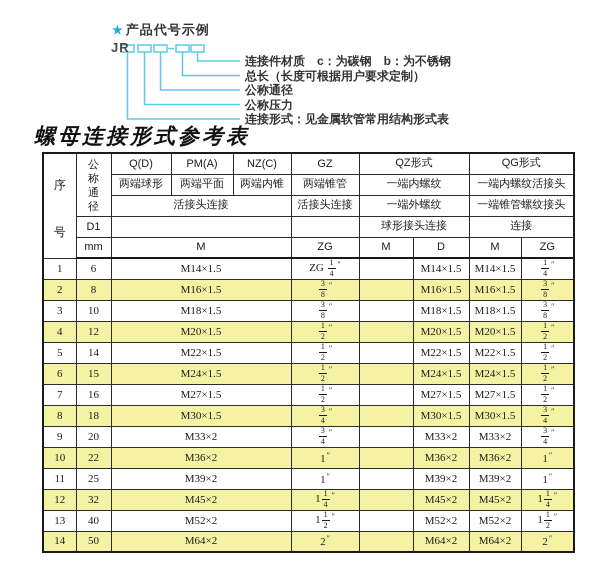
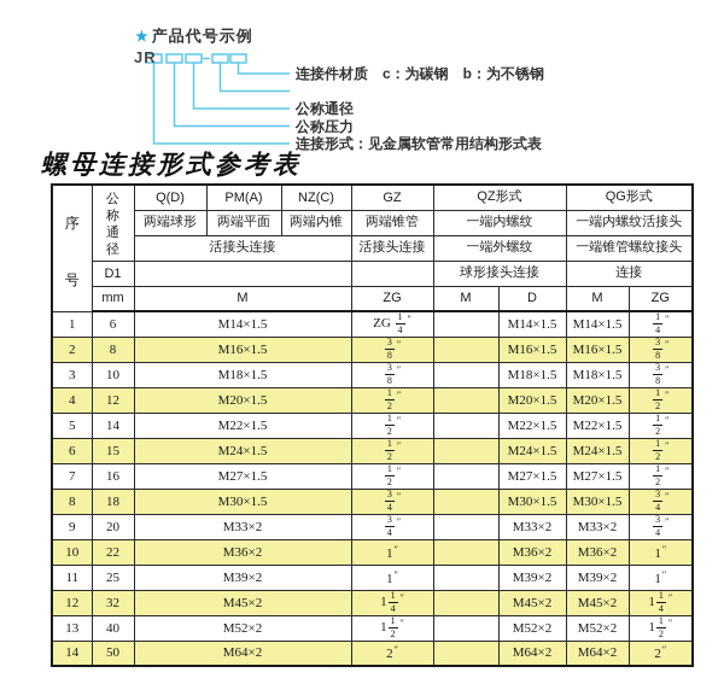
  ★ 产品代号示例
  JR
  连接件材质 c：为碳钢 b：为不锈钢
- 总长（长度可根据用户要求定制）
  公称通径
  公称压力
  连接形式：见金属软管常用结构形式表
  螺母连接形式参考表
  序号	公称通径	Q(D)	PM(A)	NZ(C)	GZ	QZ形式	QG形式
  两端球形	两端平面	两端内锥	两端锥管	一端内螺纹	一端内螺纹活接头
  活接头连接	活接头连接	一端外螺纹	一端锥管螺纹接头
  D1			球形接头连接	连接
  mm	M	ZG	M	D	M	ZG
  1	6	M14×1.5	ZG 14″		M14×1.5	M14×1.5	14″
  2	8	M16×1.5	38″		M16×1.5	M16×1.5	38″
  3	10	M18×1.5	38″		M18×1.5	M18×1.5	38″
  4	12	M20×1.5	12″		M20×1.5	M20×1.5	12″
  5	14	M22×1.5	12″		M22×1.5	M22×1.5	12″
  6	15	M24×1.5	12″		M24×1.5	M24×1.5	12″
  7	16	M27×1.5	12″		M27×1.5	M27×1.5	12″
  8	18	M30×1.5	34″		M30×1.5	M30×1.5	34″
  9	20	M33×2	34″		M33×2	M33×2	34″
  10	22	M36×2	1″		M36×2	M36×2	1″
  11	25	M39×2	1″		M39×2	M39×2	1″
  12	32	M45×2	1 14″		M45×2	M45×2	1 14″
  13	40	M52×2	1 12″		M52×2	M52×2	1 12″
  14	50	M64×2	2″		M64×2	M64×2	2″
